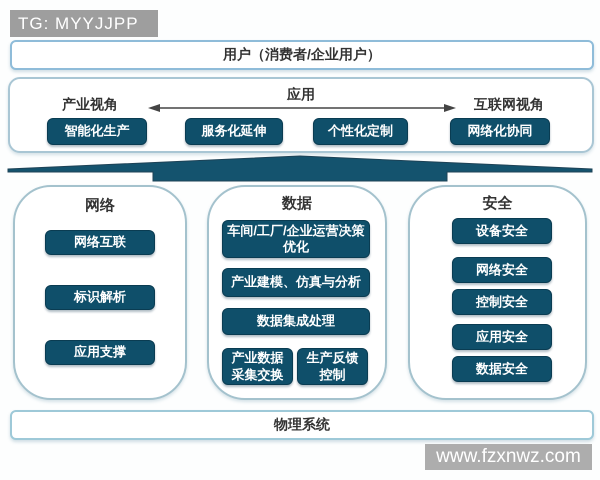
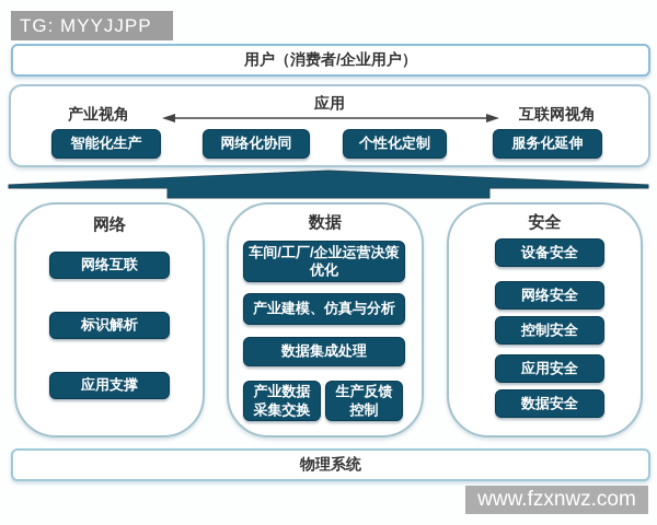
  TG: MYYJJPP
  用户（消费者/企业用户）
  应用
  产业视角
  互联网视角
  智能化生产
- 服务化延伸
+ 网络化协同
  个性化定制
- 网络化协同
+ 服务化延伸
  网络
  数据
  安全
  网络互联
  标识解析
  应用支撑
  车间/工厂/企业运营决策优化
  产业建模、仿真与分析
  数据集成处理
  产业数据
  采集交换
  生产反馈
  控制
  设备安全
  网络安全
  控制安全
  应用安全
  数据安全
  物理系统
  www.fzxnwz.com
